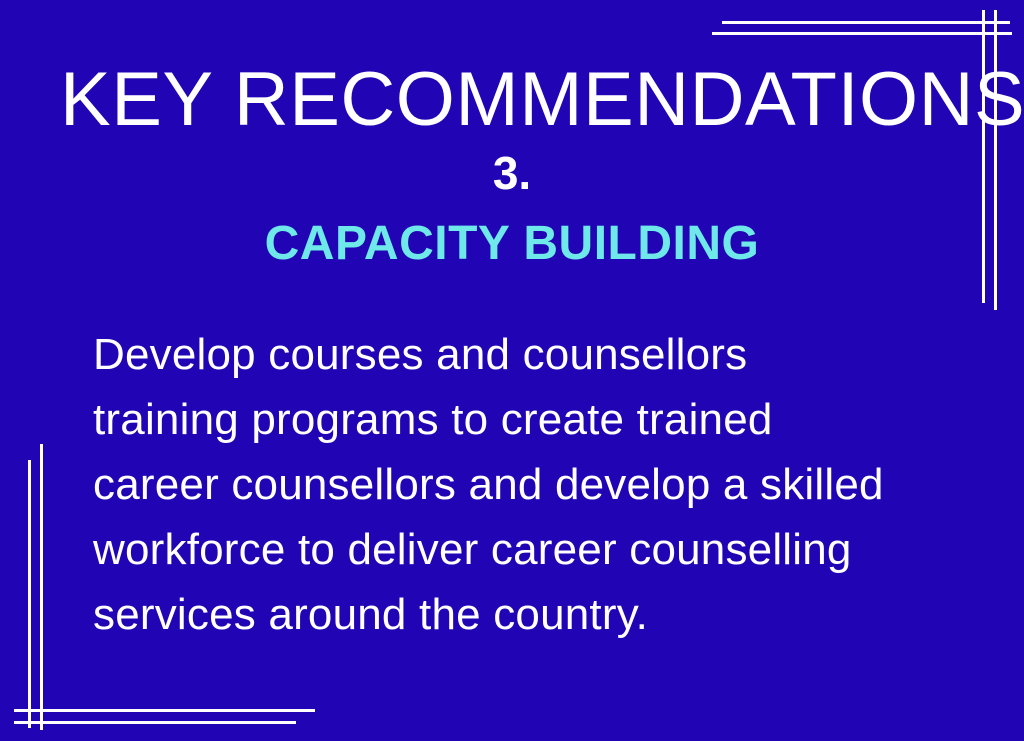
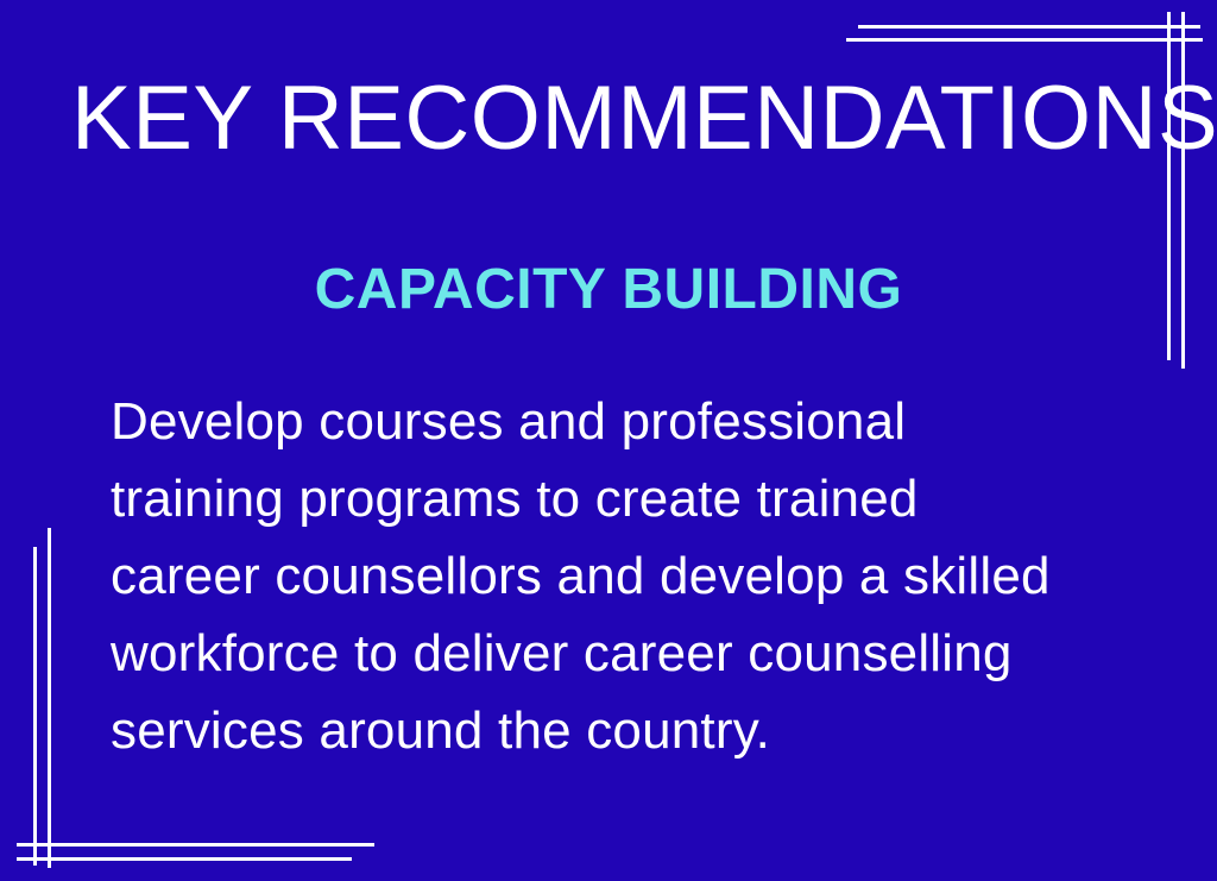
  KEY RECOMMENDATIONS
- 3.
  CAPACITY BUILDING
- Develop courses and counsellors training programs to create trained career counsellors and develop a skilled workforce to deliver career counselling services around the country.
+ Develop courses and professional training programs to create trained career counsellors and develop a skilled workforce to deliver career counselling services around the country.
